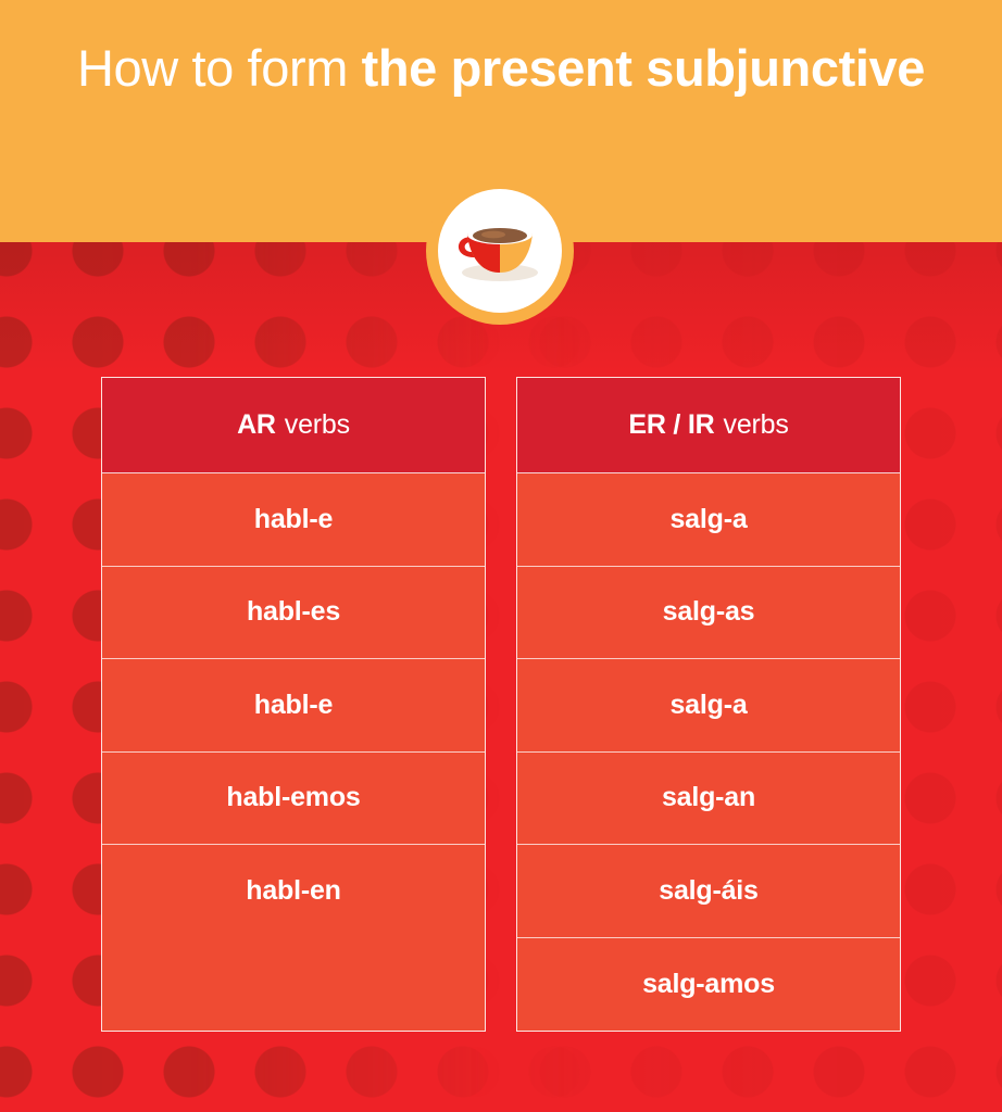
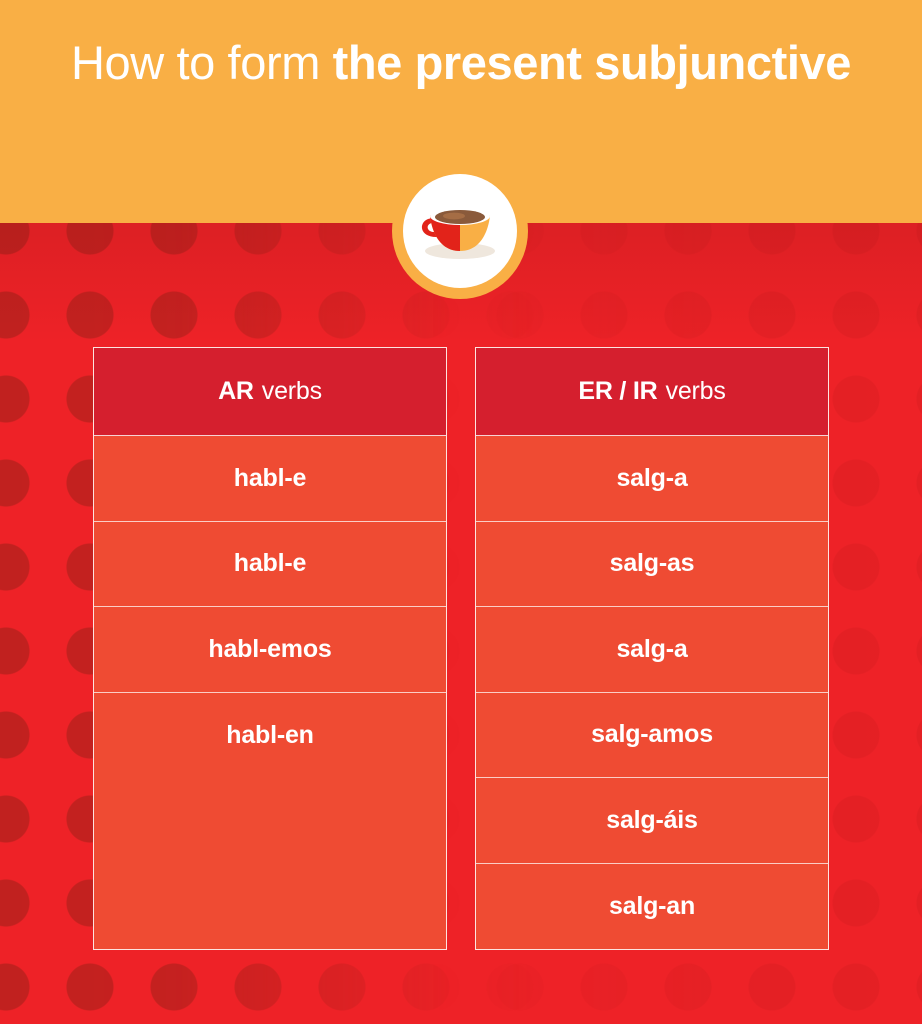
  How to form the present subjunctive
  AR
  verbs
  habl-e
- habl-es
  habl-e
  habl-emos
  habl-en
  ER / IR
  verbs
  salg-a
  salg-as
  salg-a
- salg-an
+ salg-amos
  salg-áis
- salg-amos
+ salg-an
